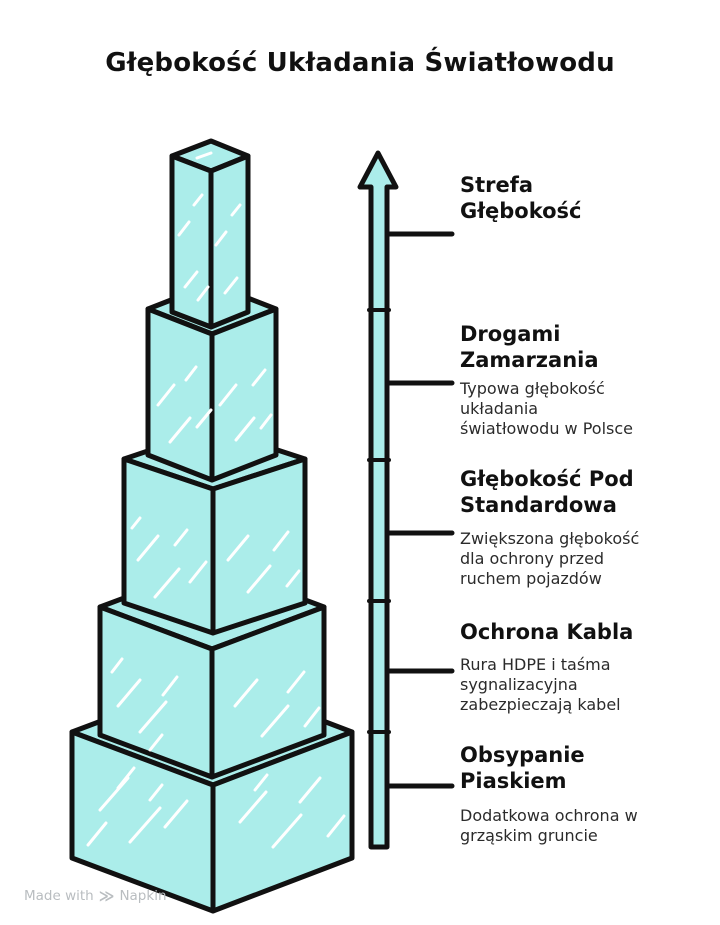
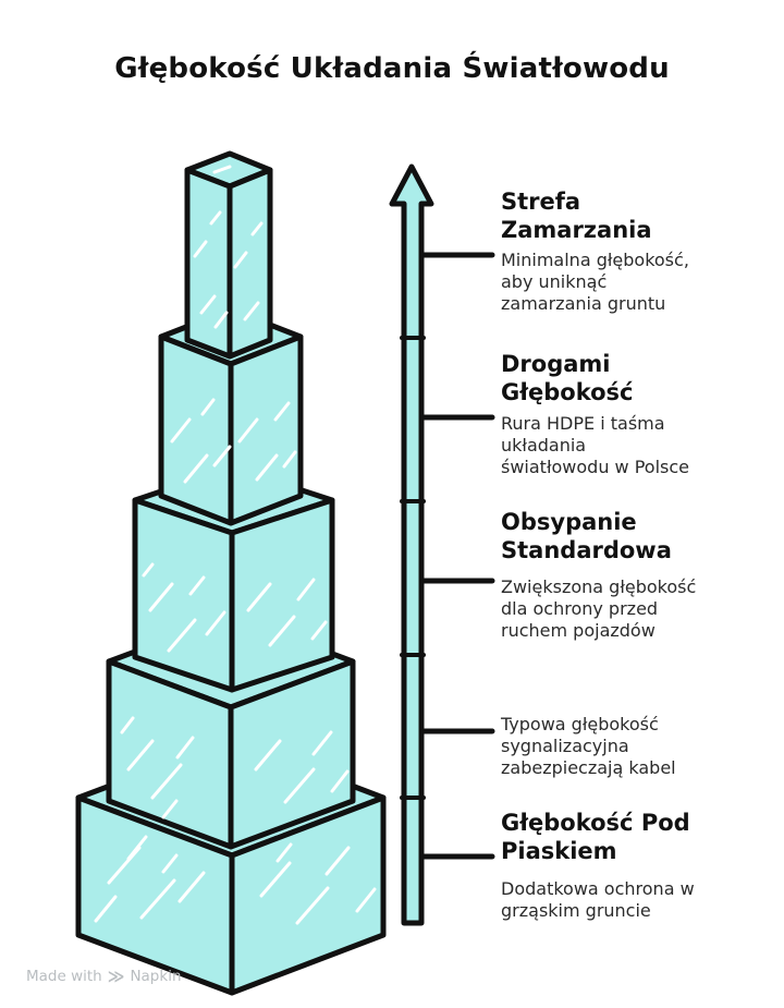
  Głębokość Układania Światłowodu
  Strefa
- Głębokość
+ Zamarzania
+ Minimalna głębokość,
+ aby uniknąć
+ zamarzania gruntu
  Drogami
- Zamarzania
+ Głębokość
- Typowa głębokość
+ Rura HDPE i taśma
  układania
  światłowodu w Polsce
- Głębokość Pod
+ Obsypanie
  Standardowa
  Zwiększona głębokość
  dla ochrony przed
  ruchem pojazdów
- Ochrona Kabla
- Rura HDPE i taśma
+ Typowa głębokość
  sygnalizacyjna
  zabezpieczają kabel
- Obsypanie
+ Głębokość Pod
  Piaskiem
  Dodatkowa ochrona w
  grząskim gruncie
  Made with
  ≫
  Napkin
